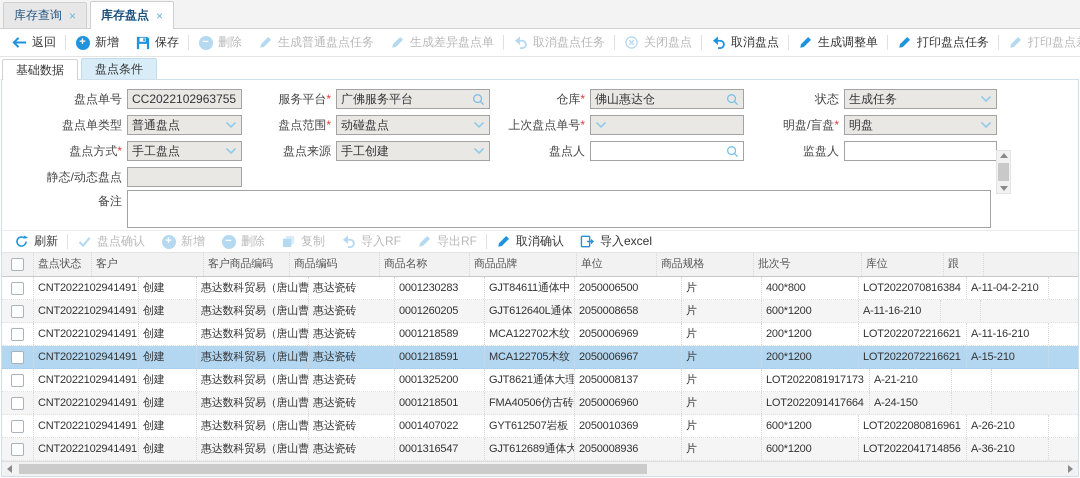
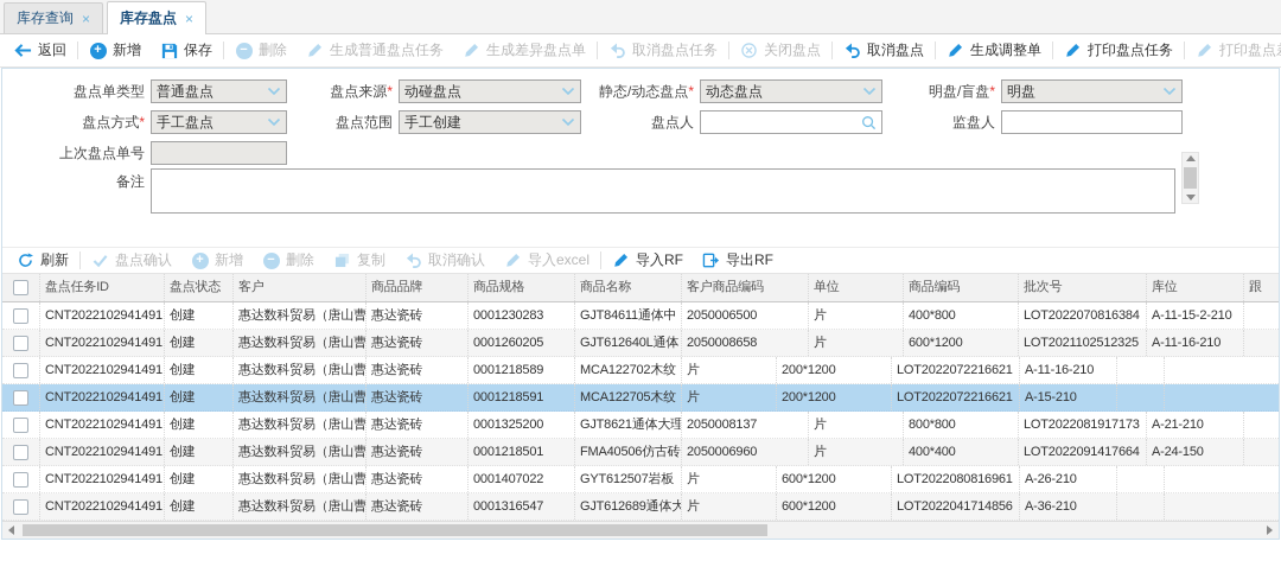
  库存查询
  ×
  库存盘点
  ×
  返回
  +
  新增
  保存
  −
  删除
  生成普通盘点任务
  生成差异盘点单
  取消盘点任务
  关闭盘点
  取消盘点
  生成调整单
  打印盘点任务
- 基础数据
- 盘点条件
- 盘点单号
- CC2022102963755
- 服务平台*
- 广佛服务平台
- 仓库*
- 佛山惠达仓
- 状态
- 生成任务
  盘点单类型
  普通盘点
- 盘点范围*
+ 盘点来源*
  动碰盘点
- 上次盘点单号*
+ 静态/动态盘点*
+ 动态盘点
  明盘/盲盘*
  明盘
  盘点方式*
  手工盘点
- 盘点来源
+ 盘点范围
  手工创建
  盘点人
  监盘人
- 静态/动态盘点
+ 上次盘点单号
  备注
  刷新
  盘点确认
  +
  新增
  −
  删除
  复制
- 导入RF
+ 取消确认
- 导出RF
+ 导入excel
- 取消确认
+ 导入RF
- 导入excel
+ 导出RF
+ 盘点任务ID
  盘点状态
  客户
- 客户商品编码
+ 商品品牌
- 商品编码
+ 商品规格
  商品名称
- 商品品牌
+ 客户商品编码
  单位
- 商品规格
+ 商品编码
  批次号
  库位
  跟
  CNT2022102941491
  创建
  惠达数科贸易（唐山曹
  惠达瓷砖
  0001230283
  GJT84611通体中
  2050006500
  片
  400*800
  LOT2022070816384
- A-11-04-2-210
+ A-11-15-2-210
  CNT2022102941491
  创建
  惠达数科贸易（唐山曹
  惠达瓷砖
  0001260205
  GJT612640L通体
  2050008658
  片
  600*1200
+ LOT2021102512325
  A-11-16-210
  CNT2022102941491
  创建
  惠达数科贸易（唐山曹
  惠达瓷砖
  0001218589
  MCA122702木纹
- 2050006969
  片
  200*1200
  LOT2022072216621
  A-11-16-210
  CNT2022102941491
  创建
  惠达数科贸易（唐山曹
  惠达瓷砖
  0001218591
  MCA122705木纹
- 2050006967
  片
  200*1200
  LOT2022072216621
  A-15-210
  CNT2022102941491
  创建
  惠达数科贸易（唐山曹
  惠达瓷砖
  0001325200
  GJT8621通体大理
  2050008137
  片
+ 800*800
  LOT2022081917173
  A-21-210
  CNT2022102941491
  创建
  惠达数科贸易（唐山曹
  惠达瓷砖
  0001218501
  FMA40506仿古砖
  2050006960
  片
+ 400*400
  LOT2022091417664
  A-24-150
  CNT2022102941491
  创建
  惠达数科贸易（唐山曹
  惠达瓷砖
  0001407022
  GYT612507岩板
- 2050010369
  片
  600*1200
  LOT2022080816961
  A-26-210
  CNT2022102941491
  创建
  惠达数科贸易（唐山曹
  惠达瓷砖
  0001316547
  GJT612689通体大
- 2050008936
  片
  600*1200
  LOT2022041714856
  A-36-210
